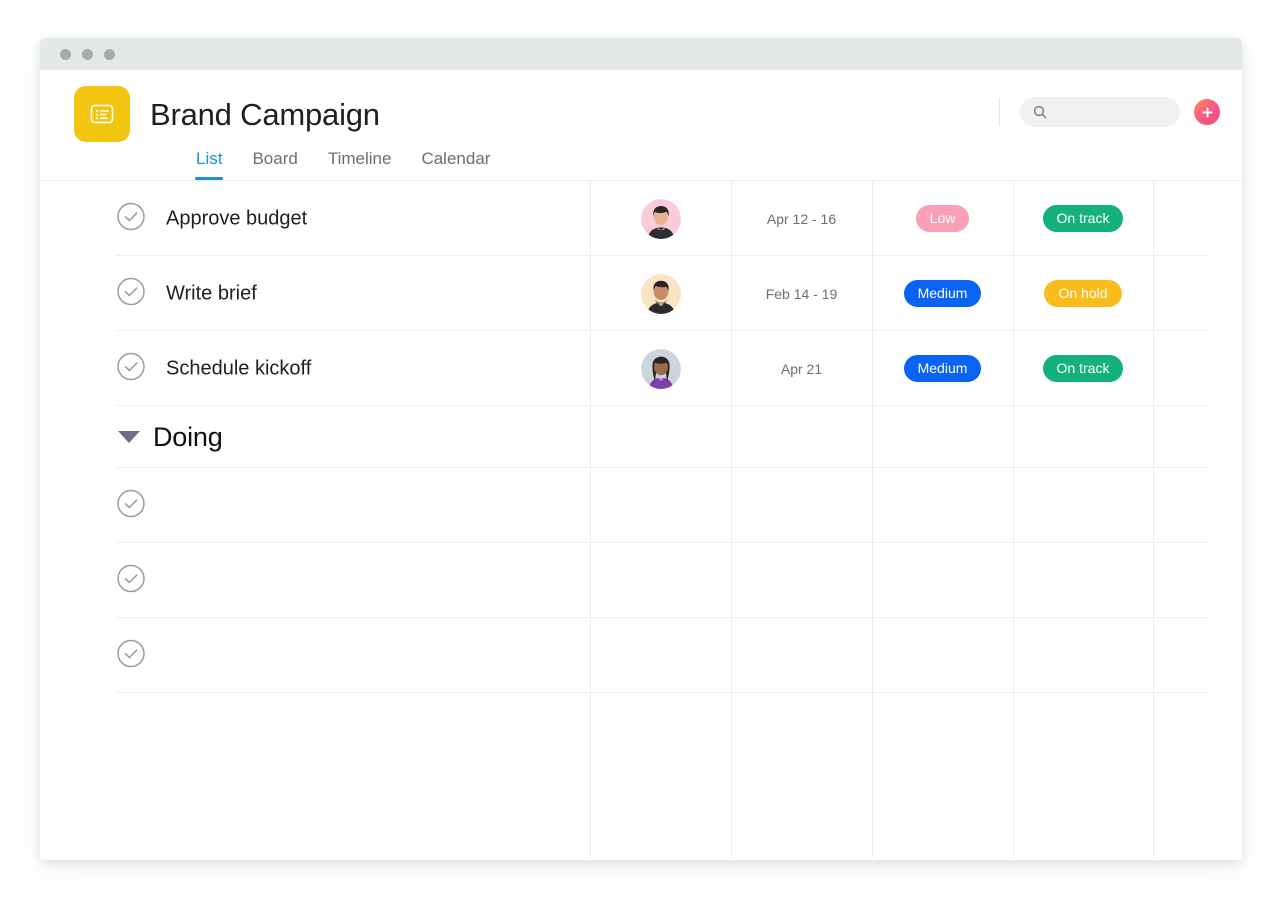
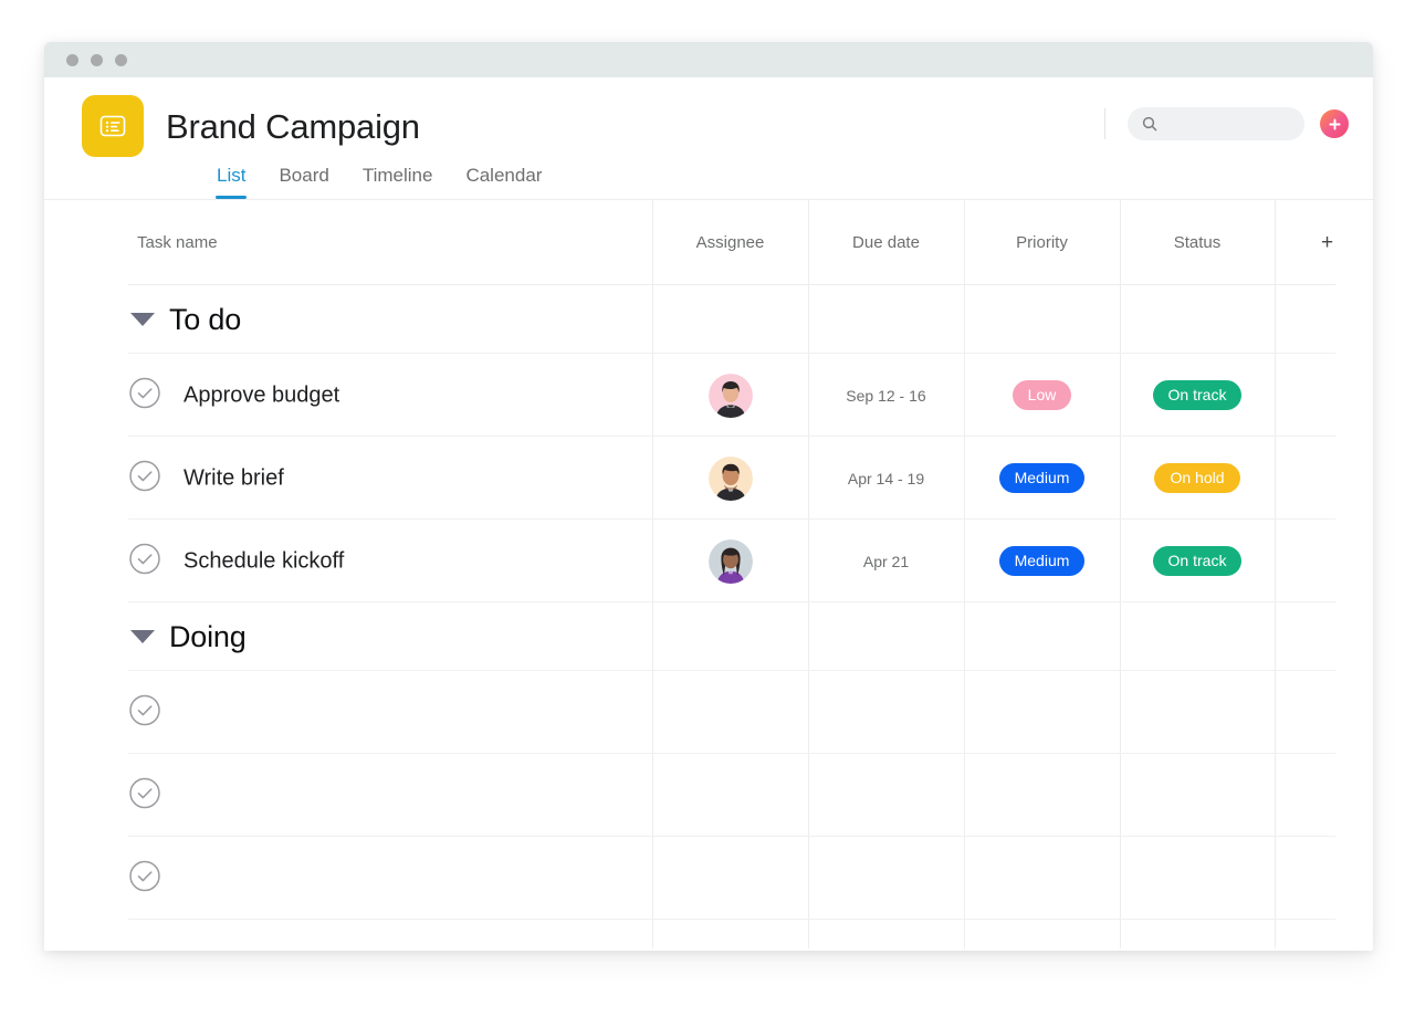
  Brand Campaign
  List
  Board
  Timeline
  Calendar
+ Task name
+ Assignee
+ Due date
+ Priority
+ Status
+ +
+ To do
  Approve budget
- Apr 12 - 16
+ Sep 12 - 16
  Low
  On track
  Write brief
- Feb 14 - 19
+ Apr 14 - 19
  Medium
  On hold
  Schedule kickoff
  Apr 21
  Medium
  On track
  Doing
